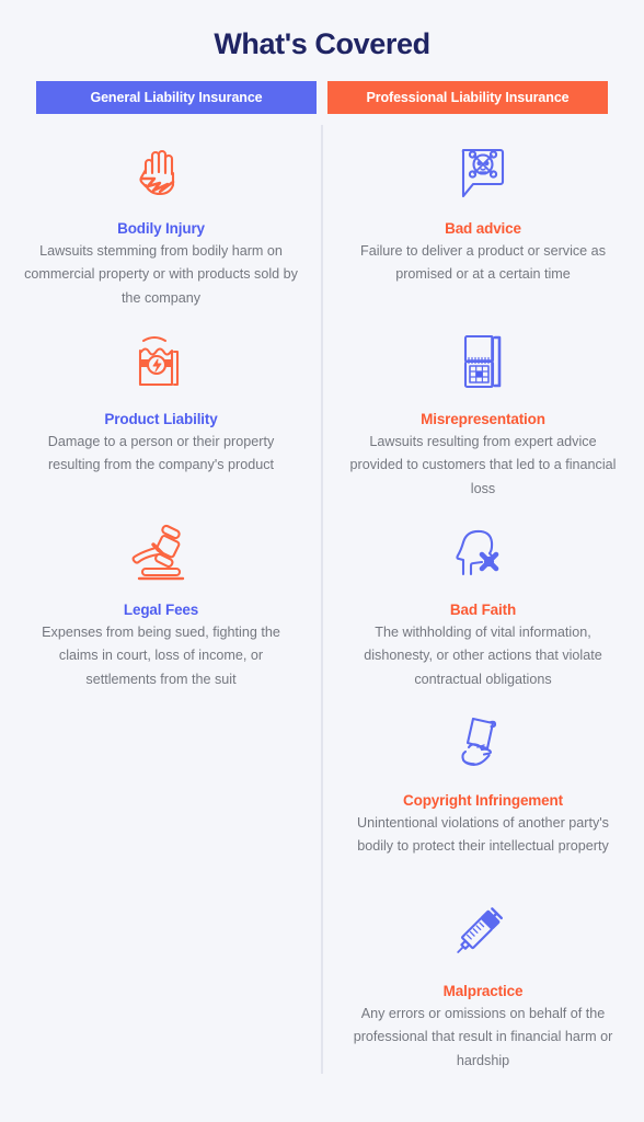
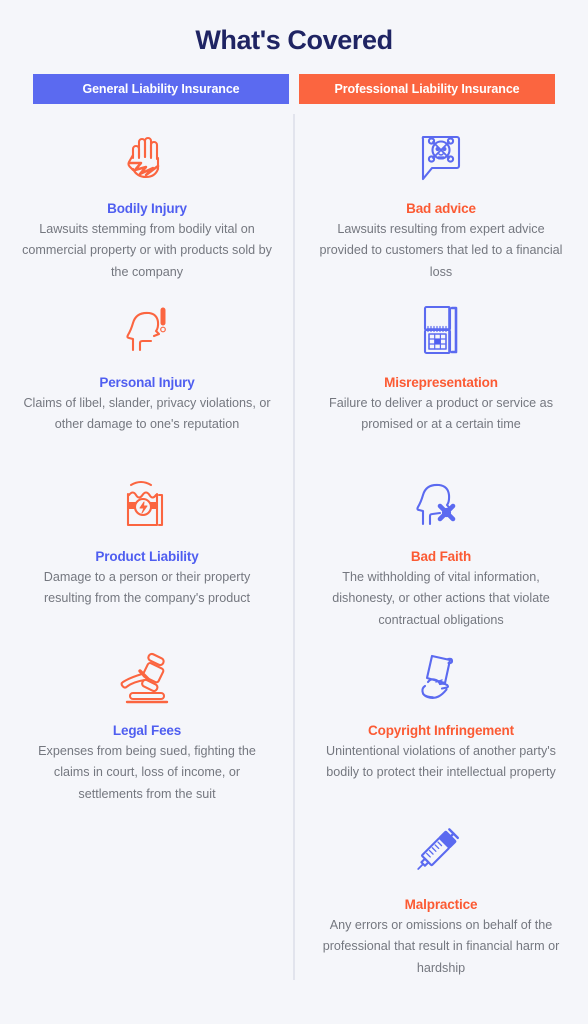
  What's Covered
  General Liability Insurance
  Professional Liability Insurance
  Bodily Injury
- Lawsuits stemming from bodily harm on commercial property or with products sold by the company
+ Lawsuits stemming from bodily vital on commercial property or with products sold by the company
+ Personal Injury
+ Claims of libel, slander, privacy violations, or other damage to one's reputation
  Product Liability
  Damage to a person or their property resulting from the company's product
  Legal Fees
  Expenses from being sued, fighting the claims in court, loss of income, or settlements from the suit
  Bad advice
- Failure to deliver a product or service as promised or at a certain time
+ Lawsuits resulting from expert advice provided to customers that led to a financial loss
  Misrepresentation
- Lawsuits resulting from expert advice provided to customers that led to a financial loss
+ Failure to deliver a product or service as promised or at a certain time
  Bad Faith
  The withholding of vital information, dishonesty, or other actions that violate contractual obligations
  Copyright Infringement
  Unintentional violations of another party's bodily to protect their intellectual property
  Malpractice
  Any errors or omissions on behalf of the professional that result in financial harm or hardship
